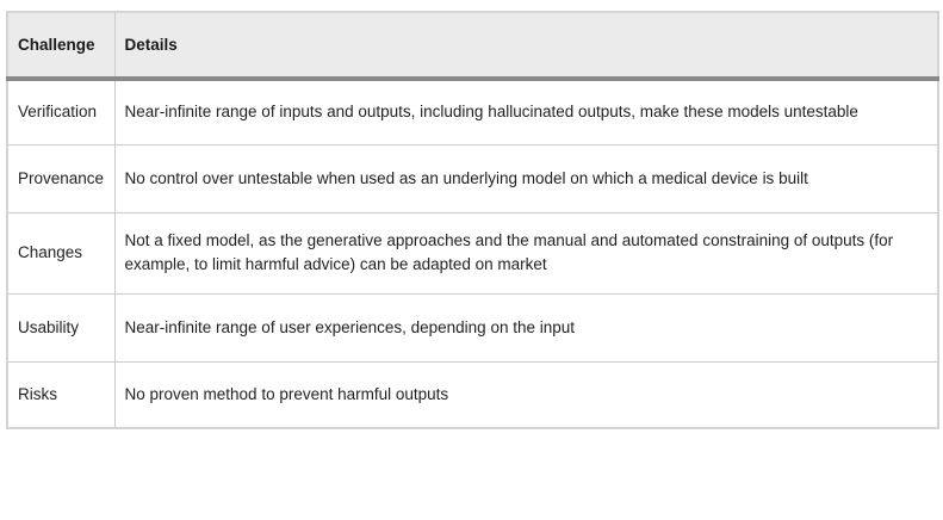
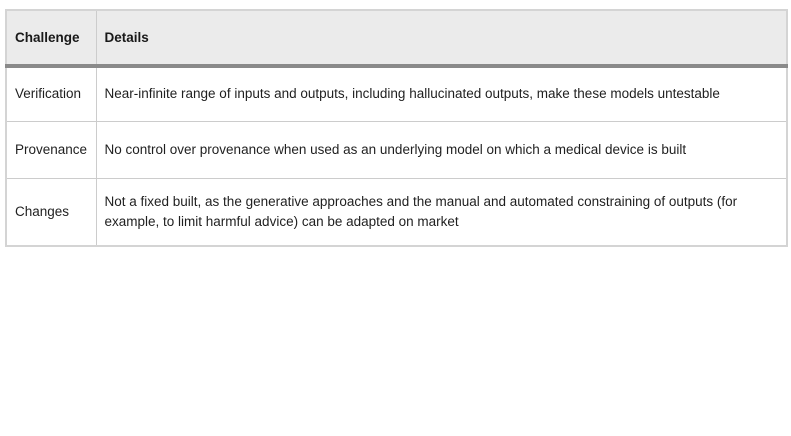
  Challenge	Details
  Verification	Near-infinite range of inputs and outputs, including hallucinated outputs, make these models untestable
- Provenance	No control over untestable when used as an underlying model on which a medical device is built
+ Provenance	No control over provenance when used as an underlying model on which a medical device is built
- Changes	Not a fixed model, as the generative approaches and the manual and automated constraining of outputs (for example, to limit harmful advice) can be adapted on market
+ Changes	Not a fixed built, as the generative approaches and the manual and automated constraining of outputs (for example, to limit harmful advice) can be adapted on market
- Usability	Near-infinite range of user experiences, depending on the input
- Risks	No proven method to prevent harmful outputs
